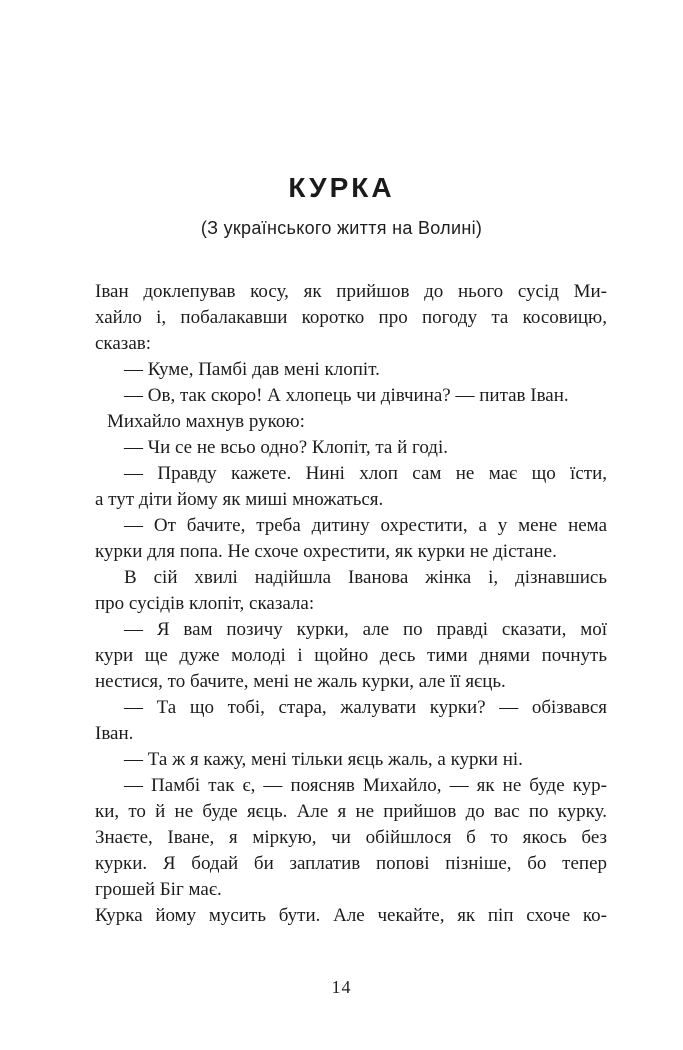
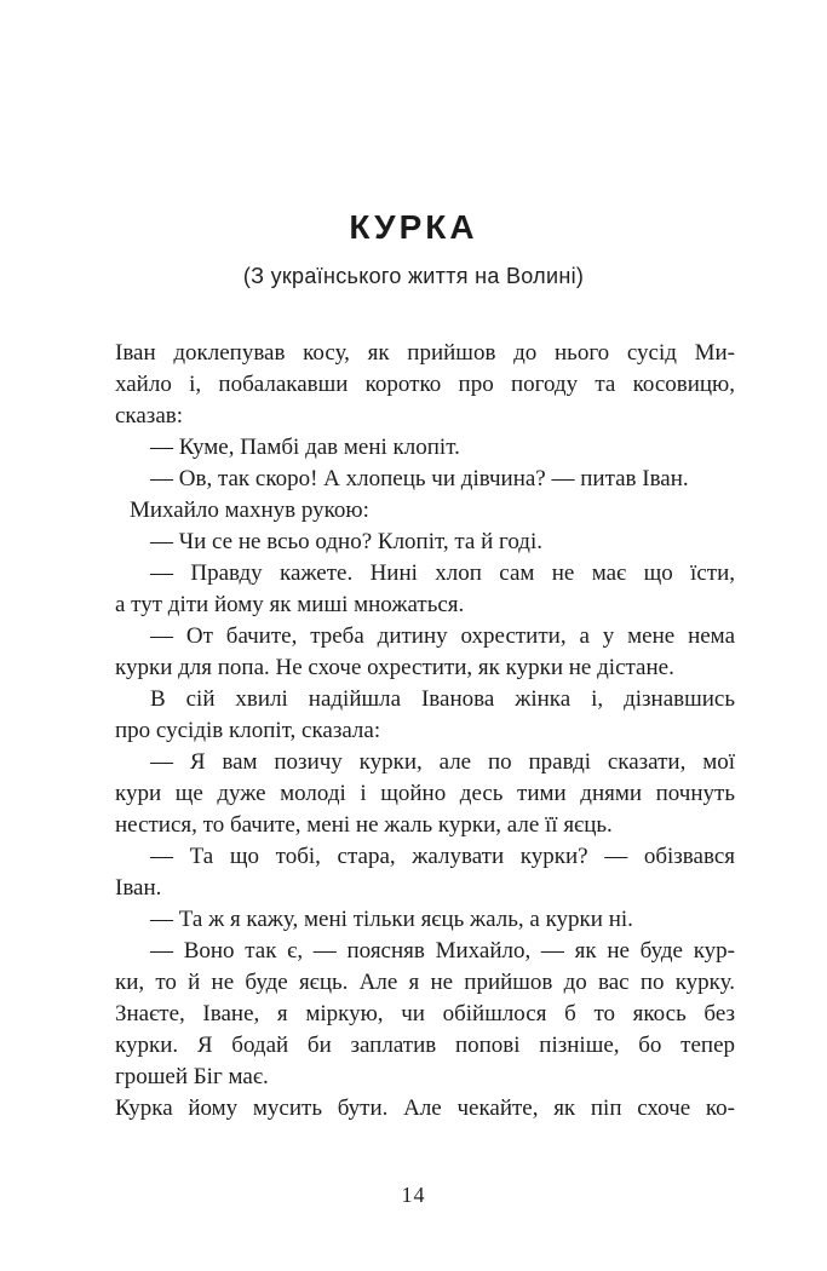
  КУРКА
  (З українського життя на Волині)
  Іван доклепував косу, як прийшов до нього сусід Ми-
  хайло і, побалакавши коротко про погоду та косовицю,
  сказав:
  — Куме, Памбі дав мені клопіт.
  — Ов, так скоро! А хлопець чи дівчина? — питав Іван.
  Михайло махнув рукою:
  — Чи се не всьо одно? Клопіт, та й годі.
  — Правду кажете. Нині хлоп сам не має що їсти,
  а тут діти йому як миші множаться.
  — От бачите, треба дитину охрестити, а у мене нема
  курки для попа. Не схоче охрестити, як курки не дістане.
  В сій хвилі надійшла Іванова жінка і, дізнавшись
  про сусідів клопіт, сказала:
  — Я вам позичу курки, але по правді сказати, мої
  кури ще дуже молоді і щойно десь тими днями почнуть
  нестися, то бачите, мені не жаль курки, але її яєць.
  — Та що тобі, стара, жалувати курки? — обізвався
  Іван.
  — Та ж я кажу, мені тільки яєць жаль, а курки ні.
- — Памбі так є, — поясняв Михайло, — як не буде кур-
+ — Воно так є, — поясняв Михайло, — як не буде кур-
  ки, то й не буде яєць. Але я не прийшов до вас по курку.
  Знаєте, Іване, я міркую, чи обійшлося б то якось без
  курки. Я бодай би заплатив попові пізніше, бо тепер
  грошей Біг має.
  Курка йому мусить бути. Але чекайте, як піп схоче ко-
  14
